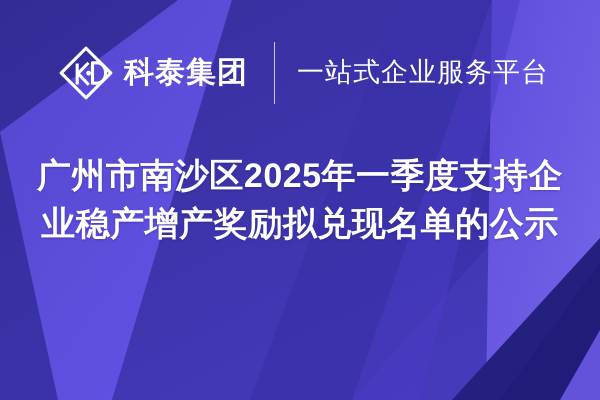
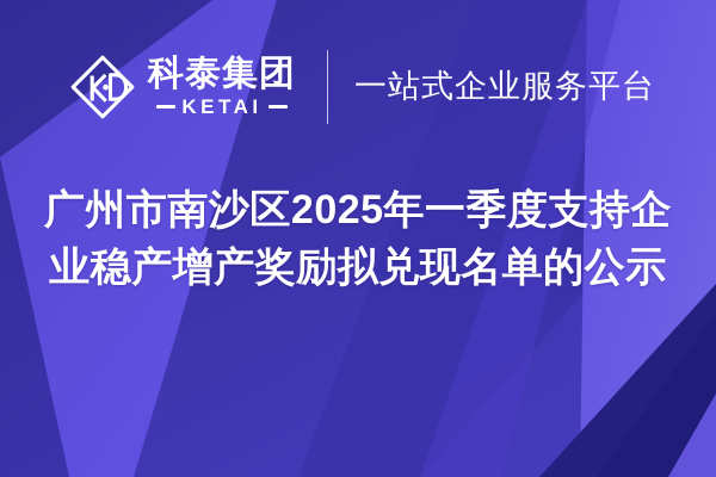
  科泰集团
+ KETAI
  一站式企业服务平台
  广州市南沙区2025年一季度支持企业稳产增产奖励拟兑现名单的公示
